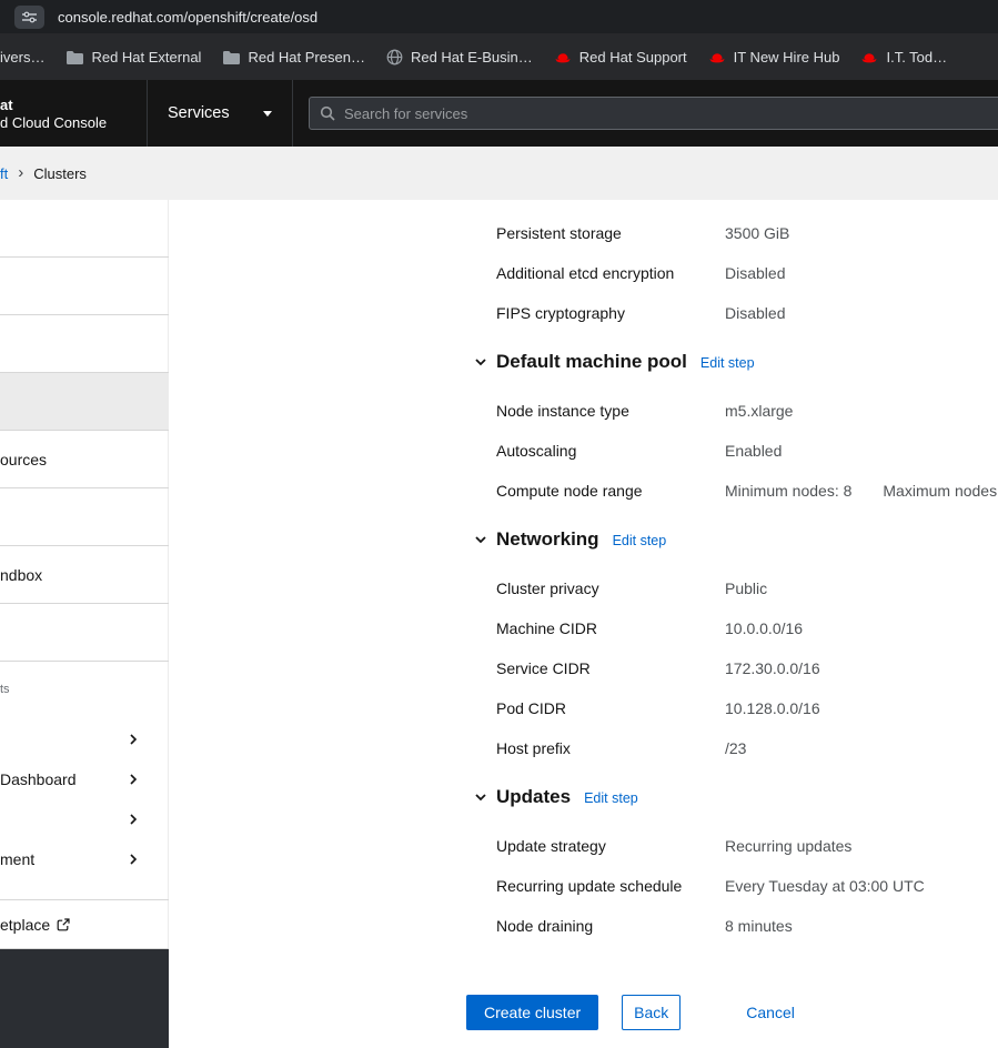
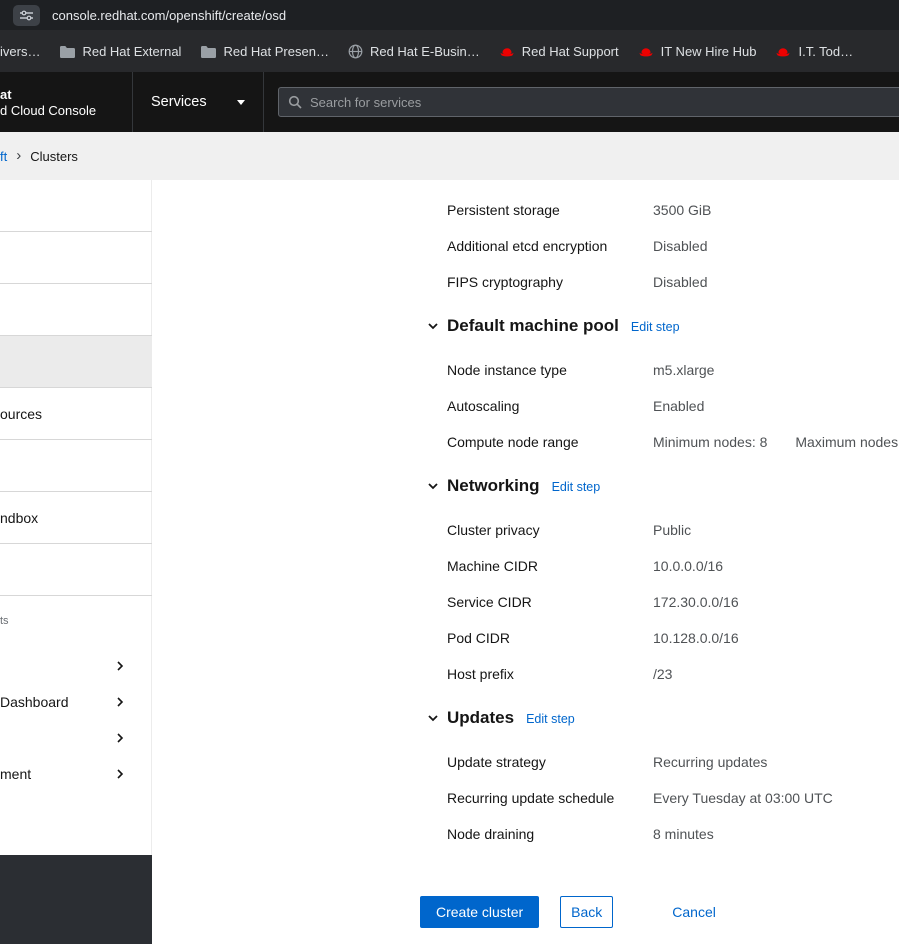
  console.redhat.com/openshift/create/osd
  ivers…
  Red Hat External
  Red Hat Presen…
  Red Hat E-Busin…
  Red Hat Support
  IT New Hire Hub
  I.T. Tod…
  at
  d Cloud Console
  Services
  Search for services
  ft
  ›
  Clusters
  ources
  ndbox
  ts
  Dashboard
  ment
- etplace
  Persistent storage
  3500 GiB
  Additional etcd encryption
  Disabled
  FIPS cryptography
  Disabled
  Default machine pool
  Edit step
  Node instance type
  m5.xlarge
  Autoscaling
  Enabled
  Compute node range
  Minimum nodes: 8
  Maximum nodes
  Networking
  Edit step
  Cluster privacy
  Public
  Machine CIDR
  10.0.0.0/16
  Service CIDR
  172.30.0.0/16
  Pod CIDR
  10.128.0.0/16
  Host prefix
  /23
  Updates
  Edit step
  Update strategy
  Recurring updates
  Recurring update schedule
  Every Tuesday at 03:00 UTC
  Node draining
  8 minutes
  Create cluster
  Back
  Cancel
